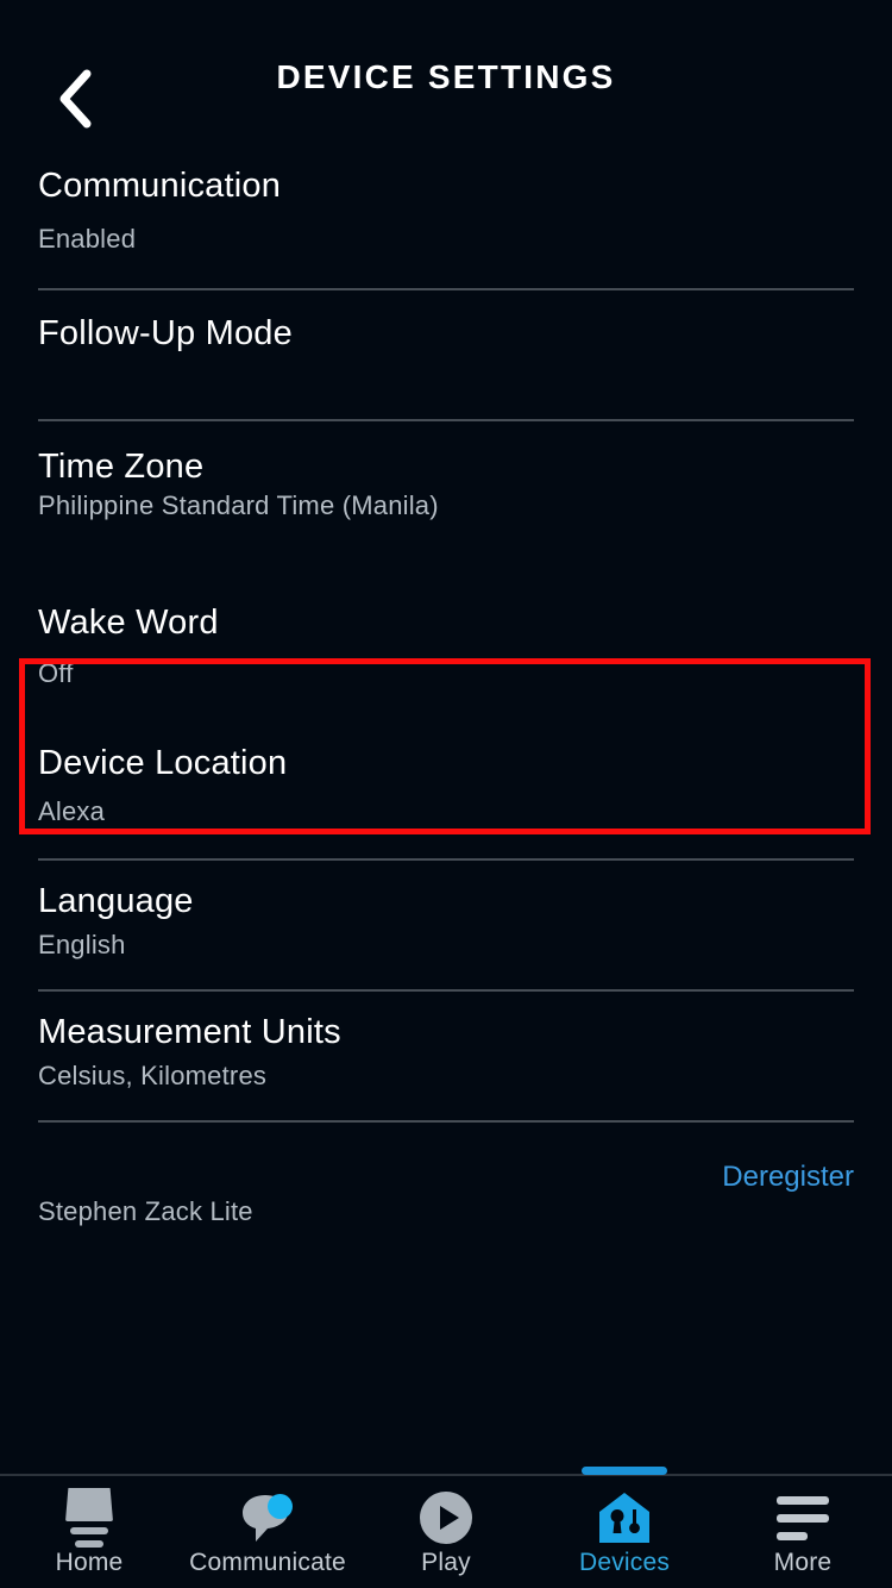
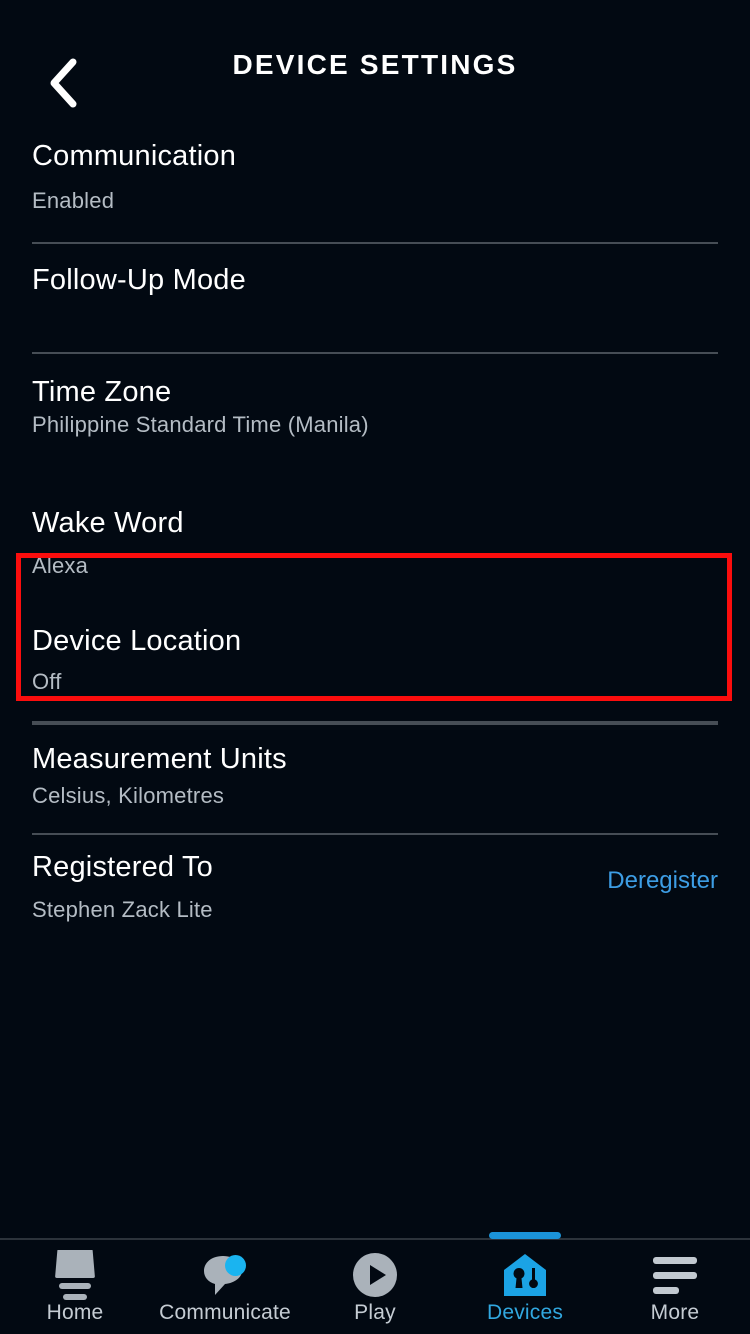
  DEVICE SETTINGS
  Communication
  Enabled
  Follow-Up Mode
  Time Zone
  Philippine Standard Time (Manila)
  Wake Word
- Off
+ Alexa
  Device Location
- Alexa
+ Off
- Language
- English
  Measurement Units
  Celsius, Kilometres
+ Registered To
  Stephen Zack Lite
  Deregister
  Home
  Communicate
  Play
  Devices
  More
